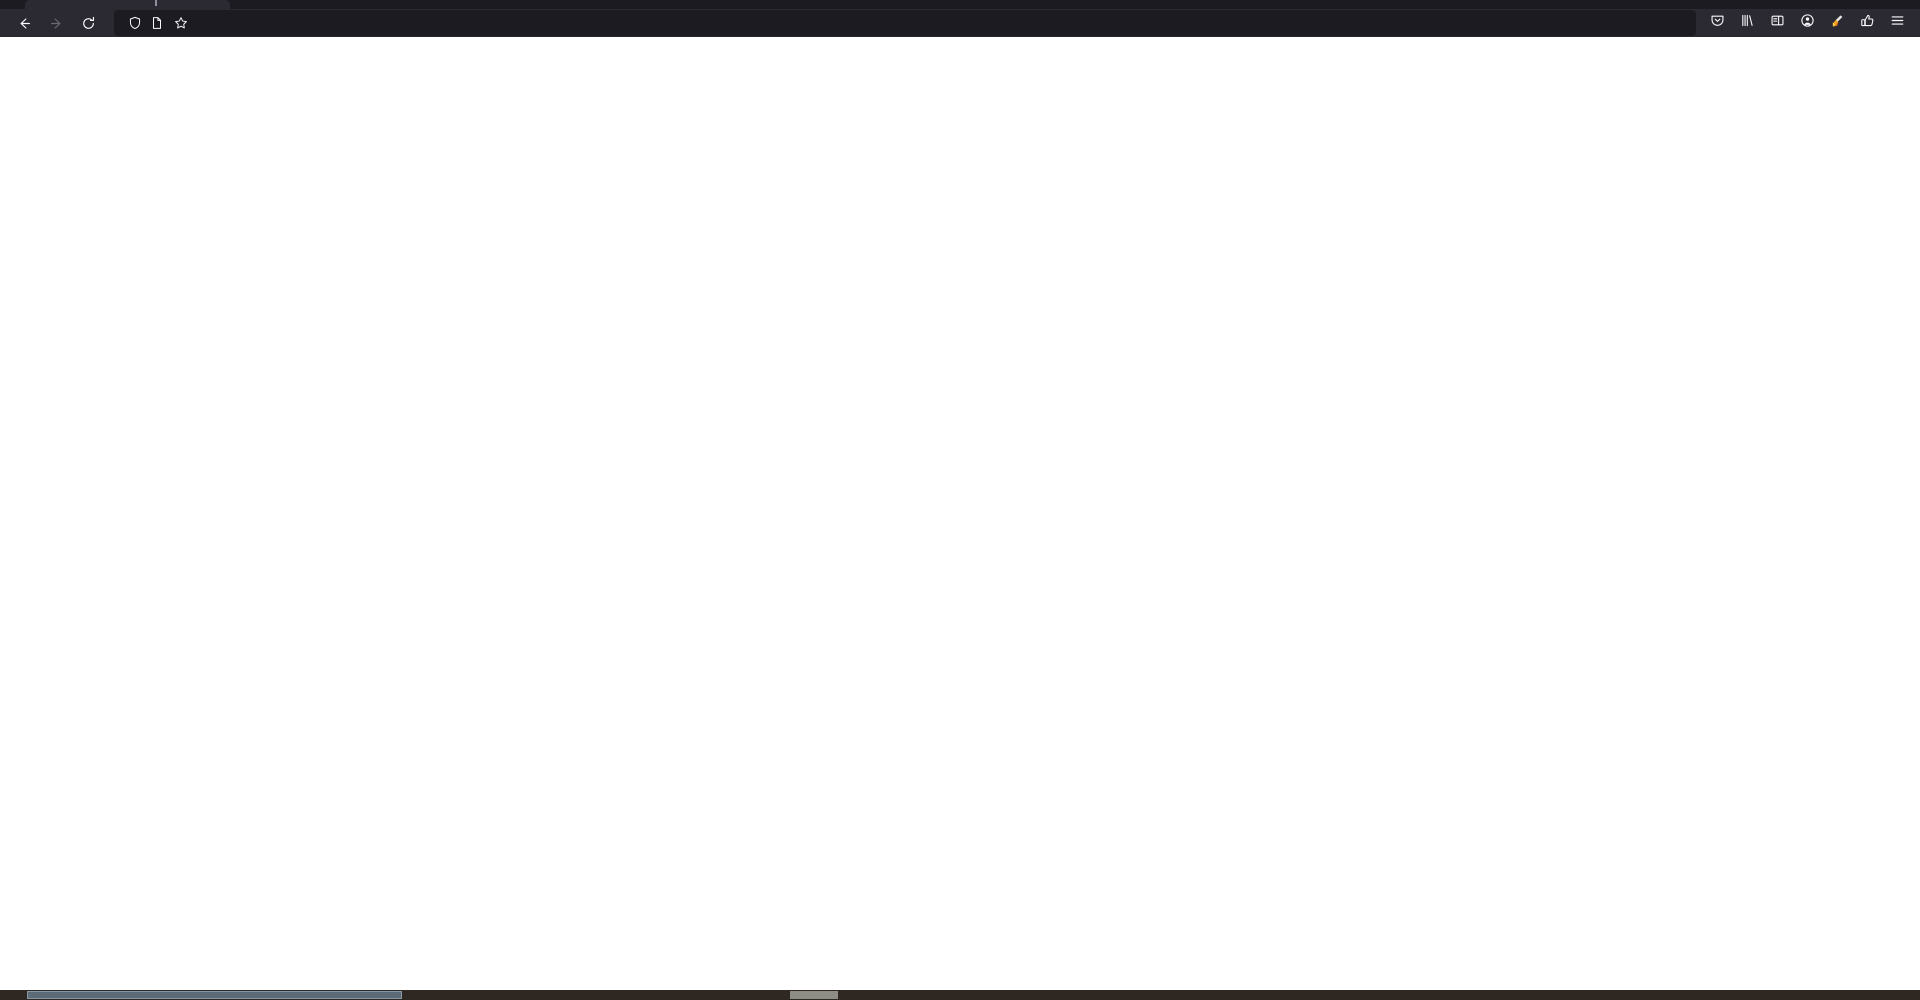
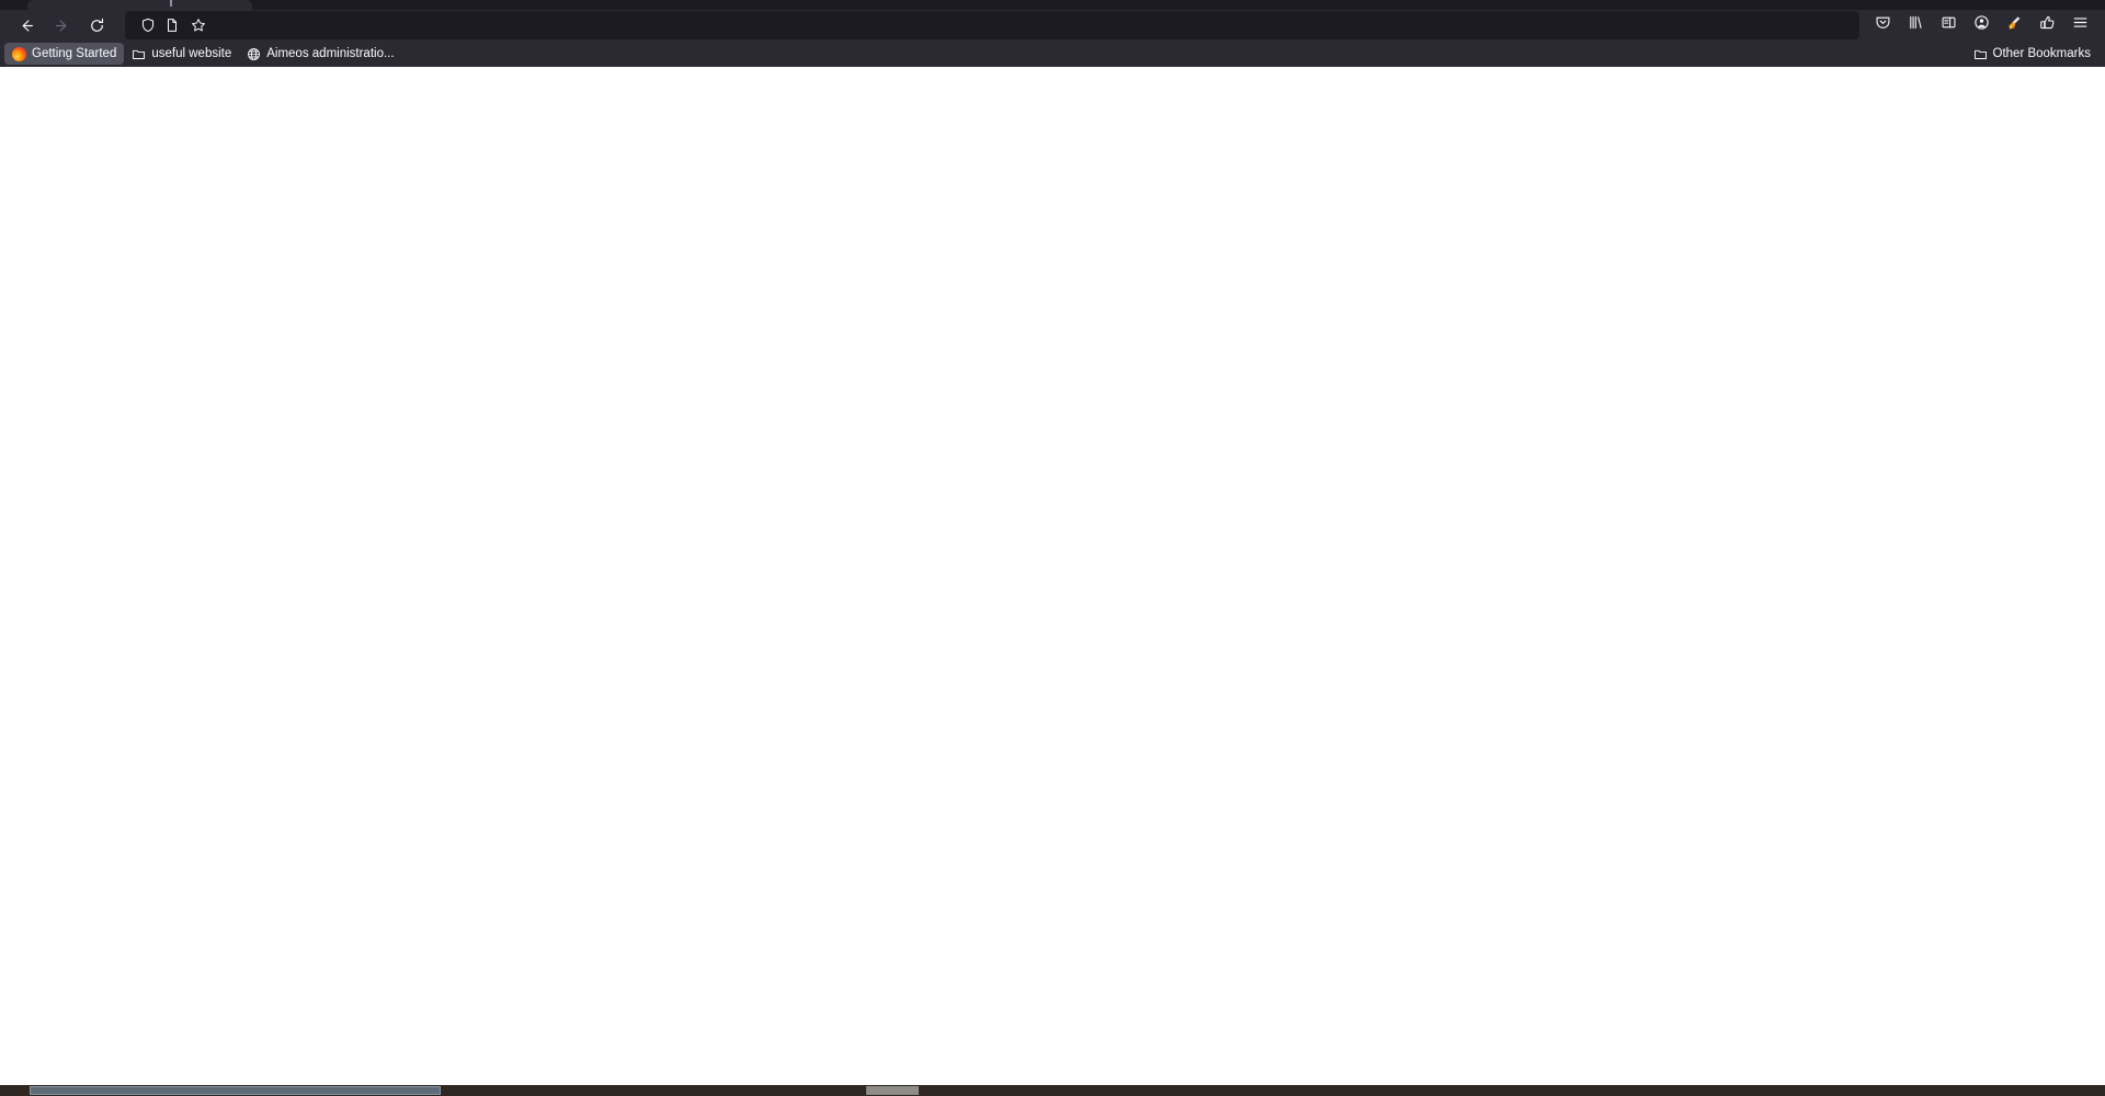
+ Getting Started
+ useful website
+ Aimeos administratio...
+ Other Bookmarks
